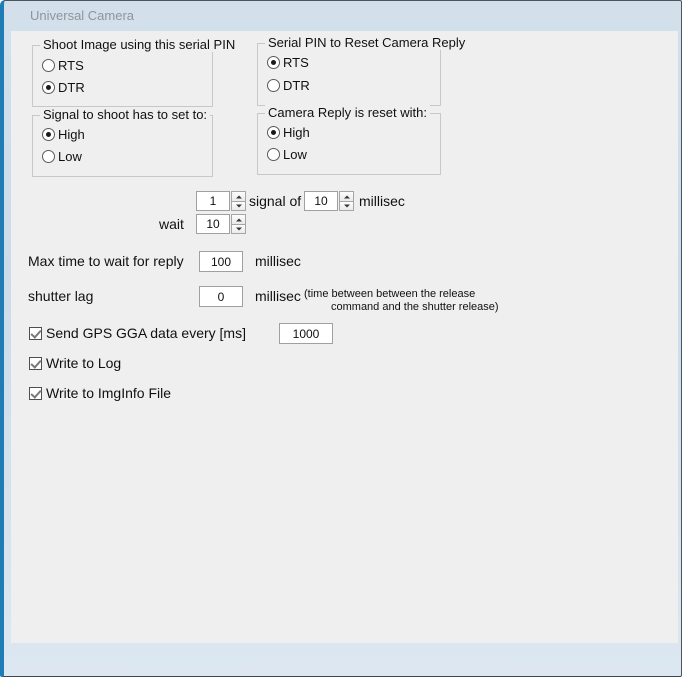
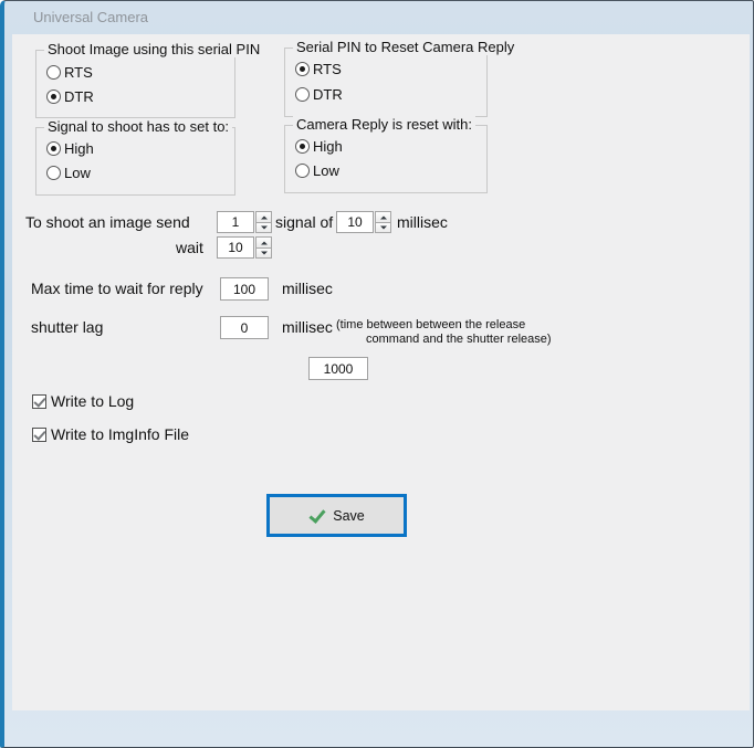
  Universal Camera
  Shoot Image using this serial PIN
  RTS
  DTR
  Serial PIN to Reset Camera Reply
  RTS
  DTR
  Signal to shoot has to set to:
  High
  Low
  Camera Reply is reset with:
  High
  Low
+ To shoot an image send
  1
  signal of
  10
  millisec
  wait
  10
  Max time to wait for reply
  100
  millisec
  shutter lag
  0
  millisec
  (time between between the release
  command and the shutter release)
- Send GPS GGA data every [ms]
  1000
  Write to Log
  Write to ImgInfo File
+ Save
